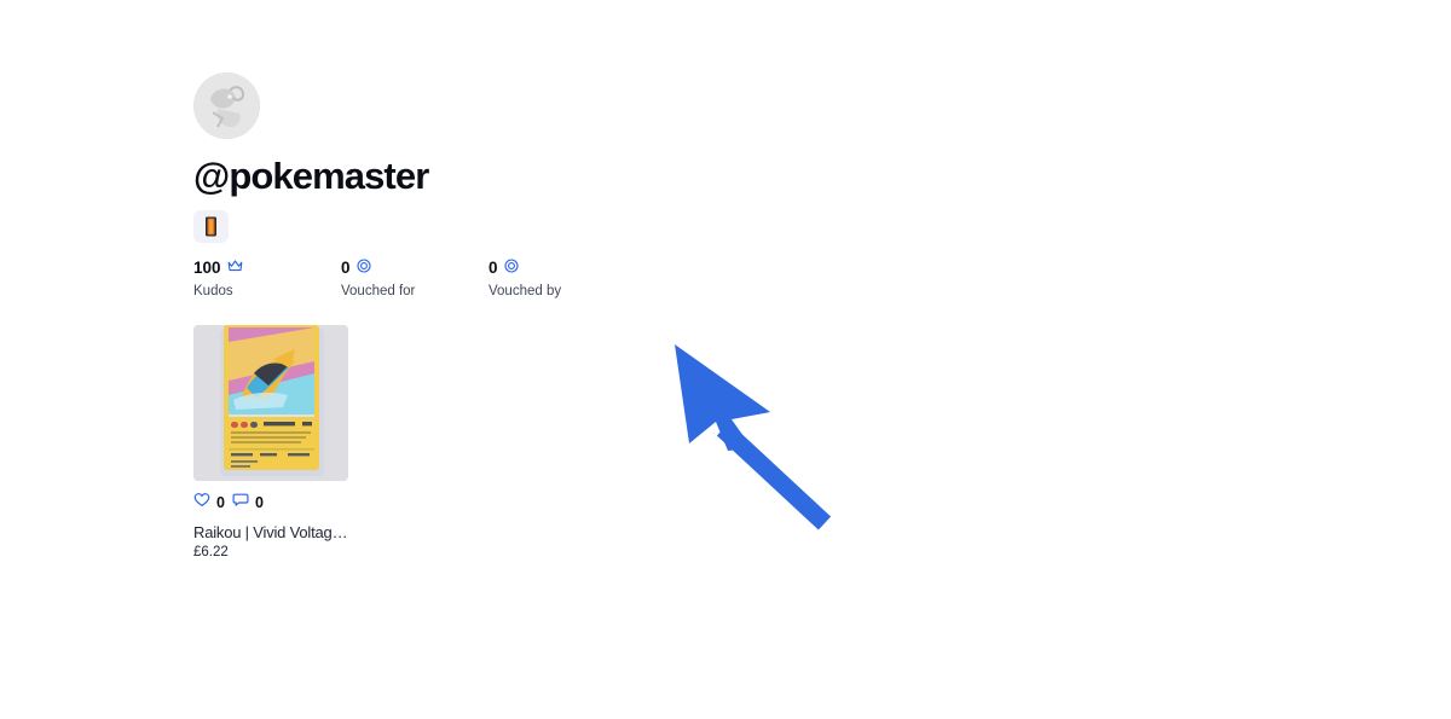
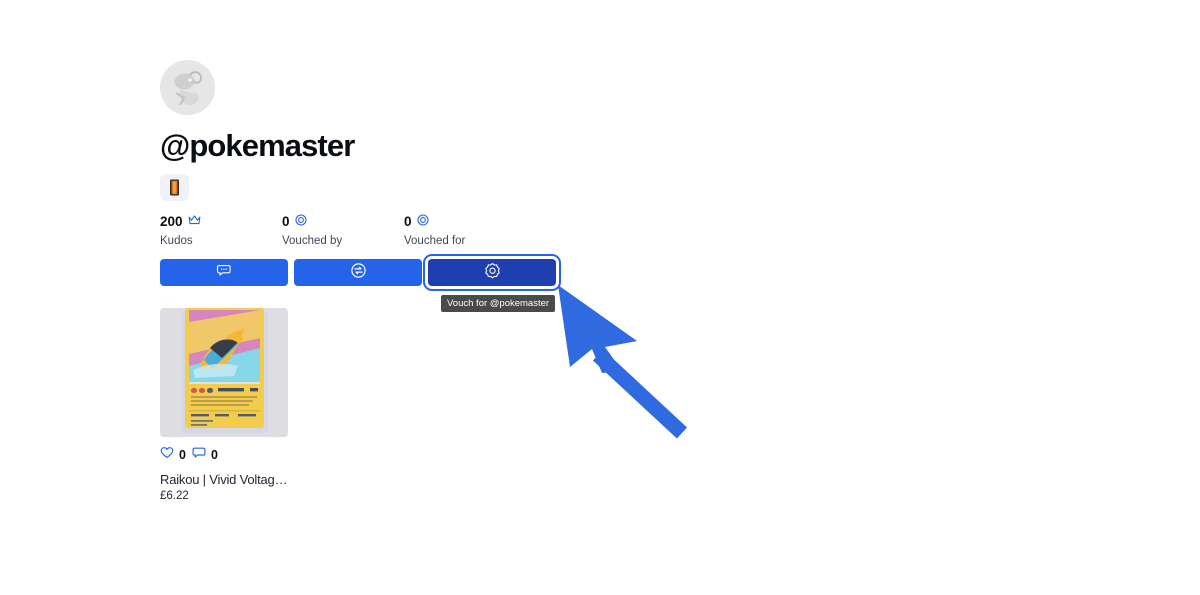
  @pokemaster
- 100
+ 200
  Kudos
  0
- Vouched for
+ Vouched by
  0
- Vouched by
+ Vouched for
+ Vouch for @pokemaster
  0
  0
  Raikou | Vivid Voltage |.
  £6.22
